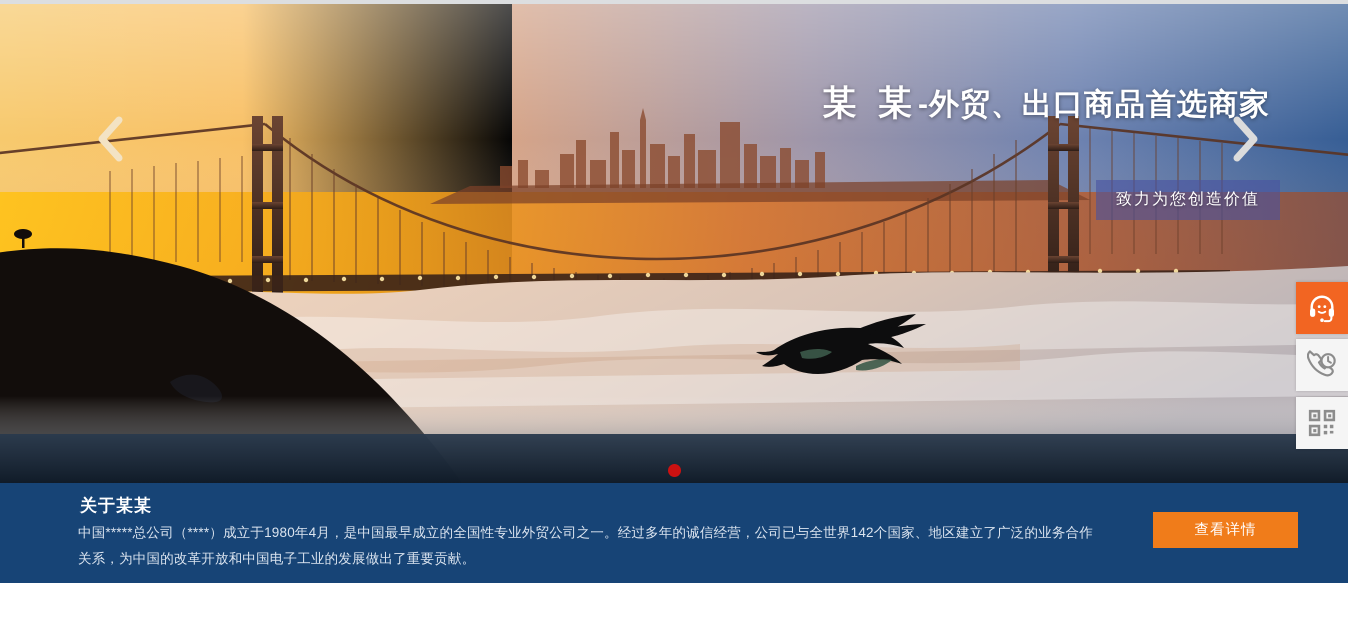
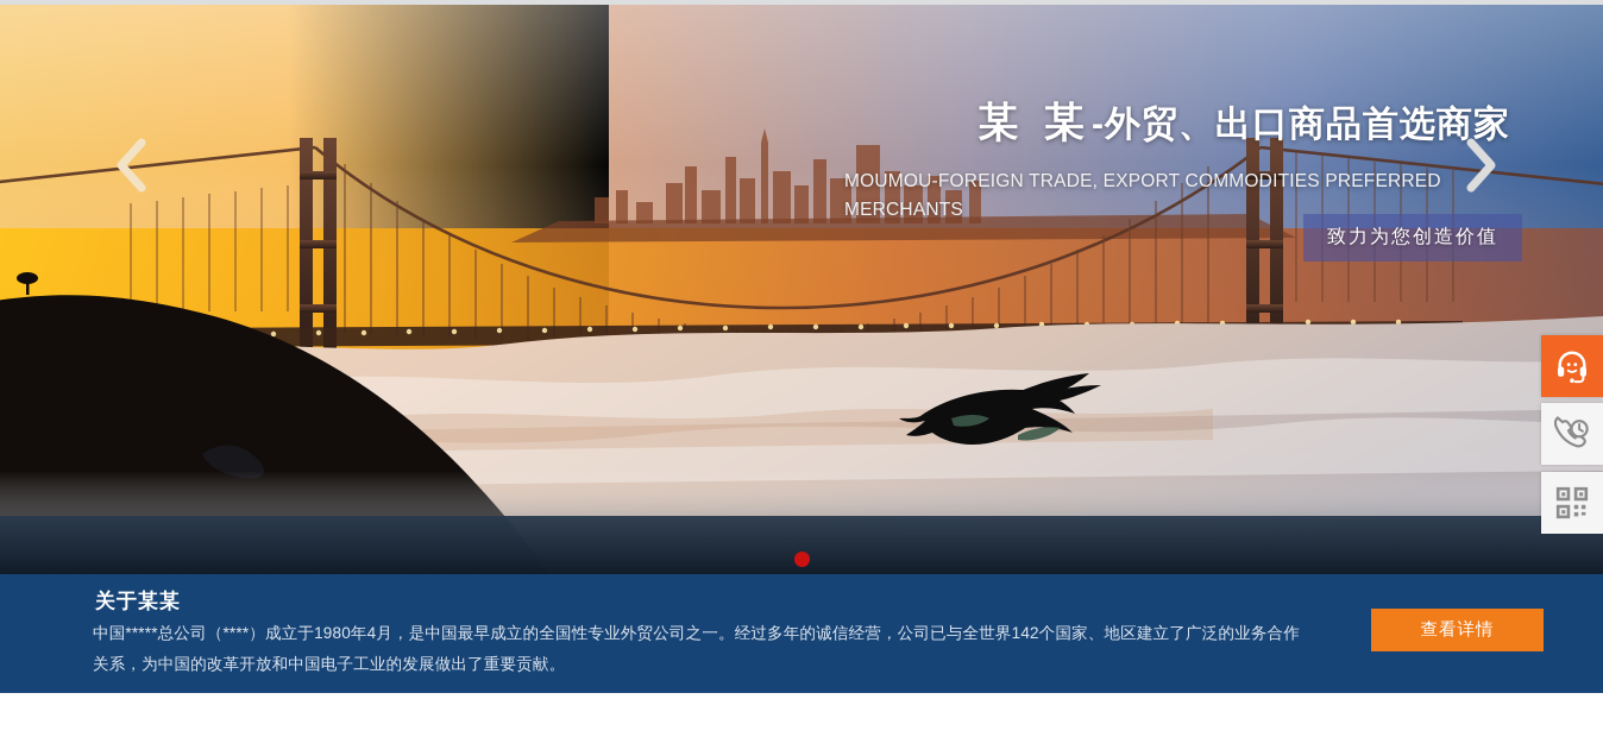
  某 某-外贸、出口商品首选商家
+ MOUMOU-FOREIGN TRADE, EXPORT COMMODITIES PREFERRED MERCHANTS
  致力为您创造价值
  关于某某
  中国*****总公司（****）成立于1980年4月，是中国最早成立的全国性专业外贸公司之一。经过多年的诚信经营，公司已与全世界142个国家、地区建立了广泛的业务合作关系，为中国的改革开放和中国电子工业的发展做出了重要贡献。
  查看详情
